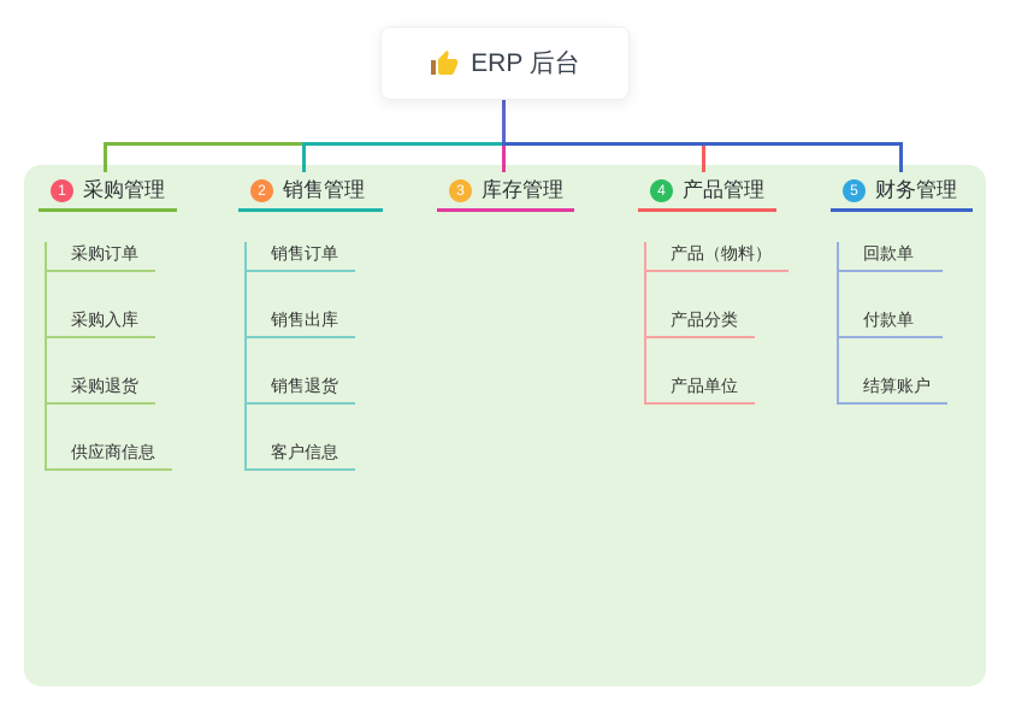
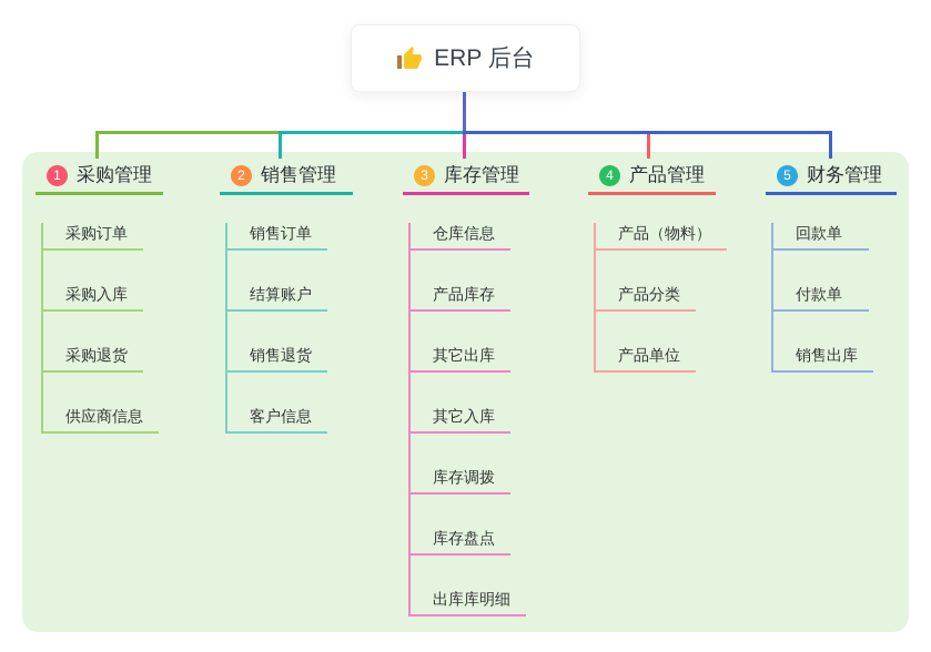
  ERP 后台
  1
  采购管理
  采购订单
  采购入库
  采购退货
  供应商信息
  2
  销售管理
  销售订单
- 销售出库
+ 结算账户
  销售退货
  客户信息
  3
  库存管理
+ 仓库信息
+ 产品库存
+ 其它出库
+ 其它入库
+ 库存调拨
+ 库存盘点
+ 出库库明细
  4
  产品管理
  产品（物料）
  产品分类
  产品单位
  5
  财务管理
  回款单
  付款单
- 结算账户
+ 销售出库
